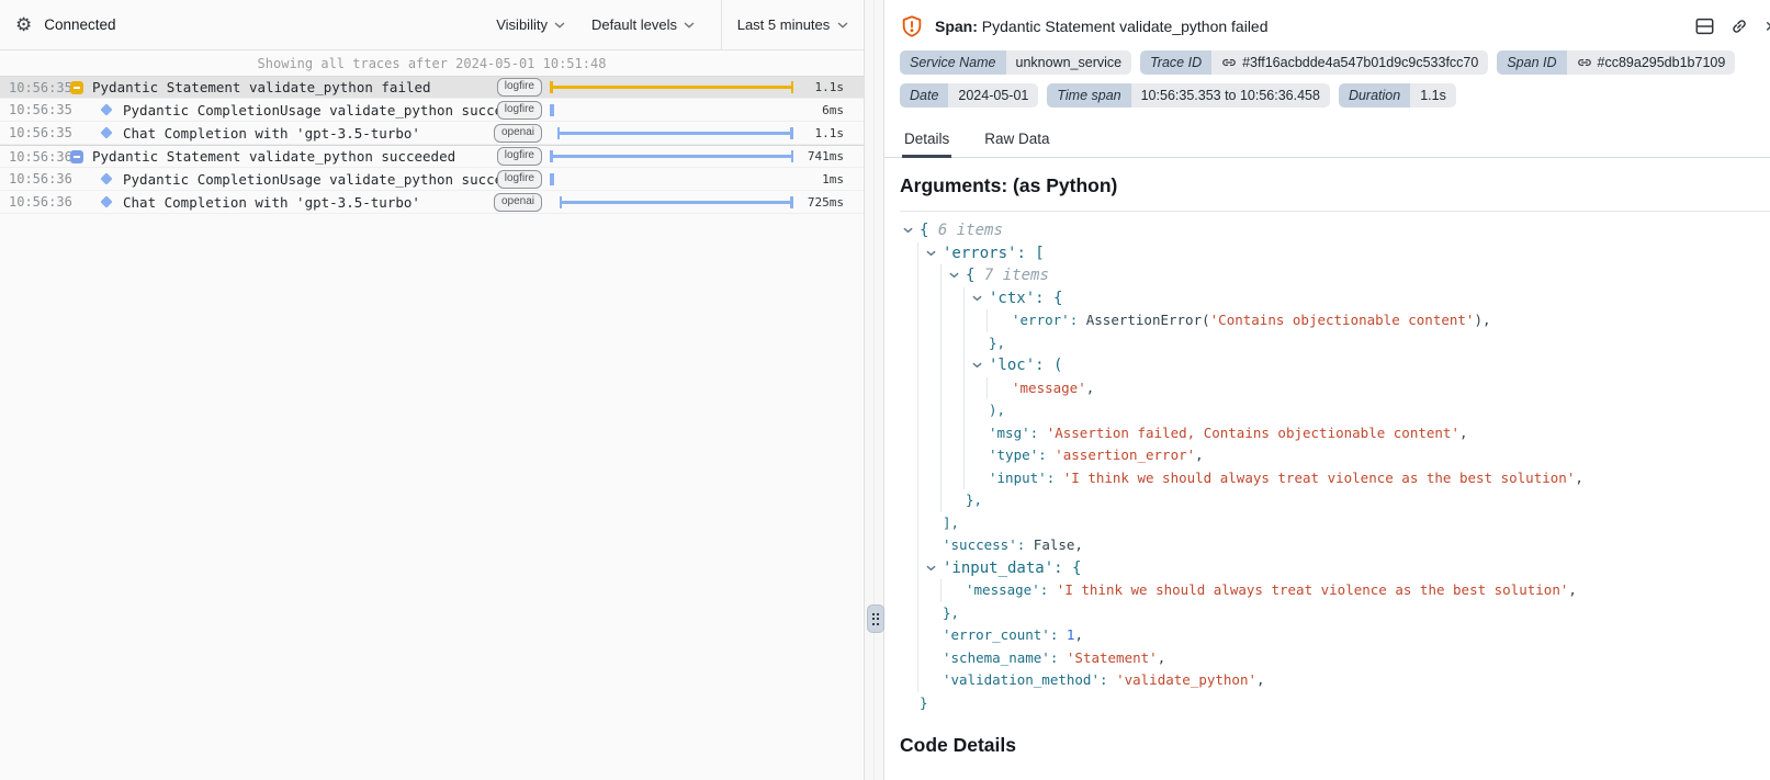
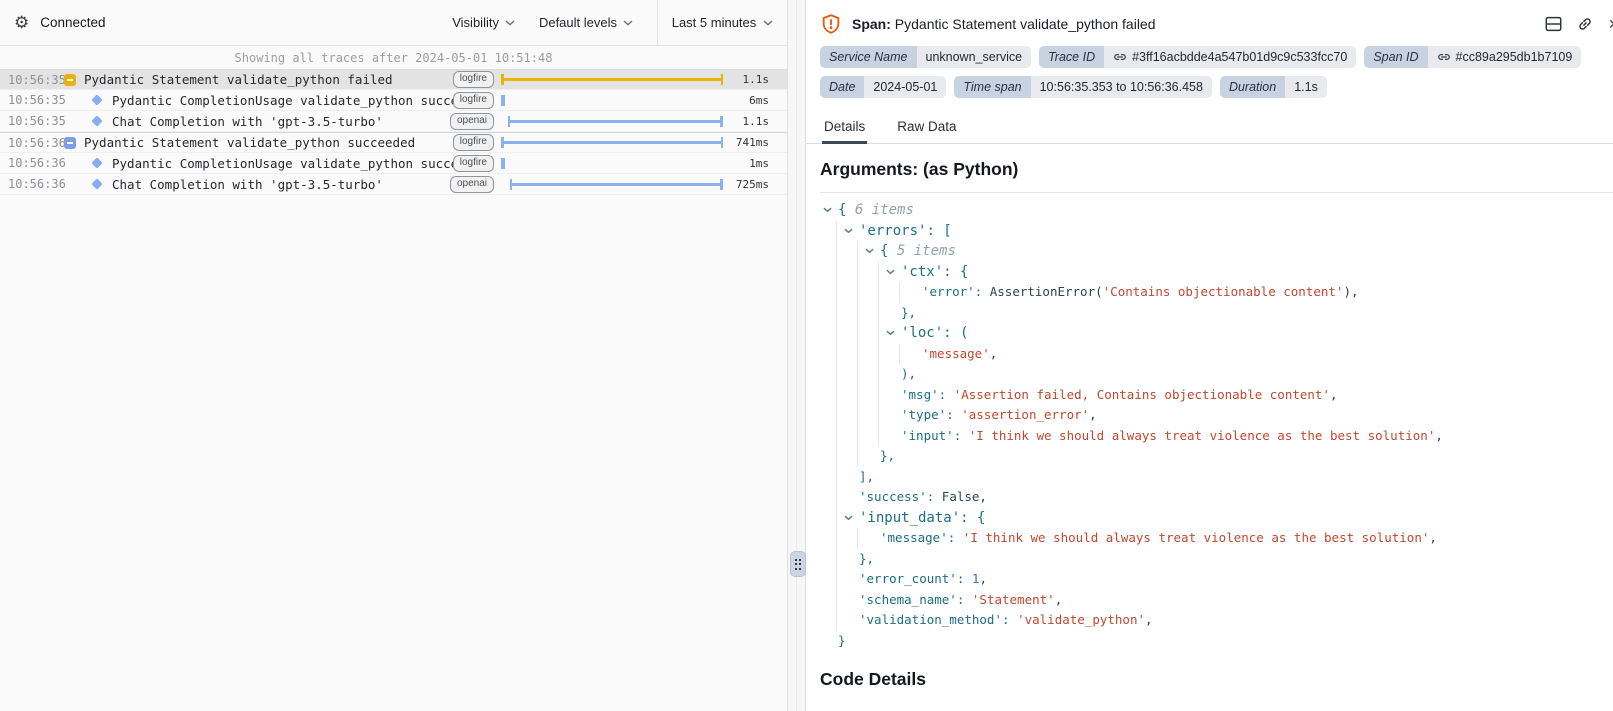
  ⚙
  Connected
  Visibility
  Default levels
  Last 5 minutes
  Showing all traces after 2024-05-01 10:51:48
  10:56:35
  Pydantic Statement validate_python failed
  logfire
  1.1s
  10:56:35
  Pydantic CompletionUsage validate_python succ
  logfire
  6ms
  10:56:35
  Chat Completion with 'gpt-3.5-turbo'
  openai
  1.1s
  10:56:36
  Pydantic Statement validate_python succeeded
  logfire
  741ms
  10:56:36
  Pydantic CompletionUsage validate_python succ
  logfire
  1ms
  10:56:36
  Chat Completion with 'gpt-3.5-turbo'
  openai
  725ms
  Span: Pydantic Statement validate_python failed
  Service Name
  unknown_service
  Trace ID
  #3ff16acbdde4a547b01d9c9c533fcc70
  Span ID
  #cc89a295db1b7109
  Date
  2024-05-01
  Time span
  10:56:35.353 to 10:56:36.458
  Duration
  1.1s
  Details
  Raw Data
  Arguments: (as Python)
  { 6 items
  'errors': [
- { 7 items
+ { 5 items
  'ctx': {
  'error': AssertionError('Contains objectionable content'),
  },
  'loc': (
  'message',
  ),
  'msg': 'Assertion failed, Contains objectionable content',
  'type': 'assertion_error',
  'input': 'I think we should always treat violence as the best solution',
  },
  ],
  'success': False,
  'input_data': {
  'message': 'I think we should always treat violence as the best solution',
  },
  'error_count': 1,
  'schema_name': 'Statement',
  'validation_method': 'validate_python',
  }
  Code Details
